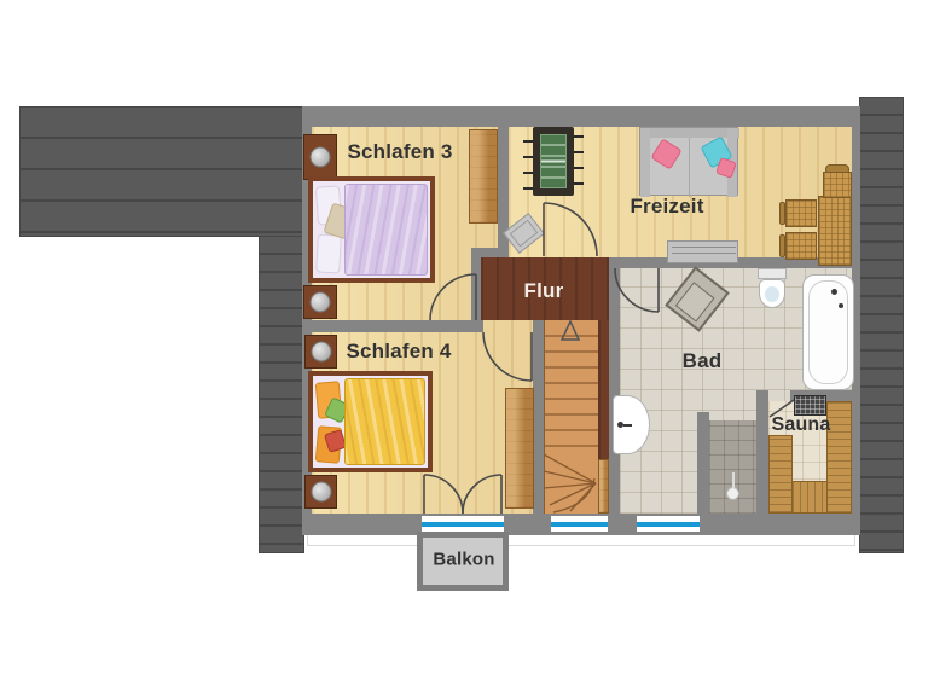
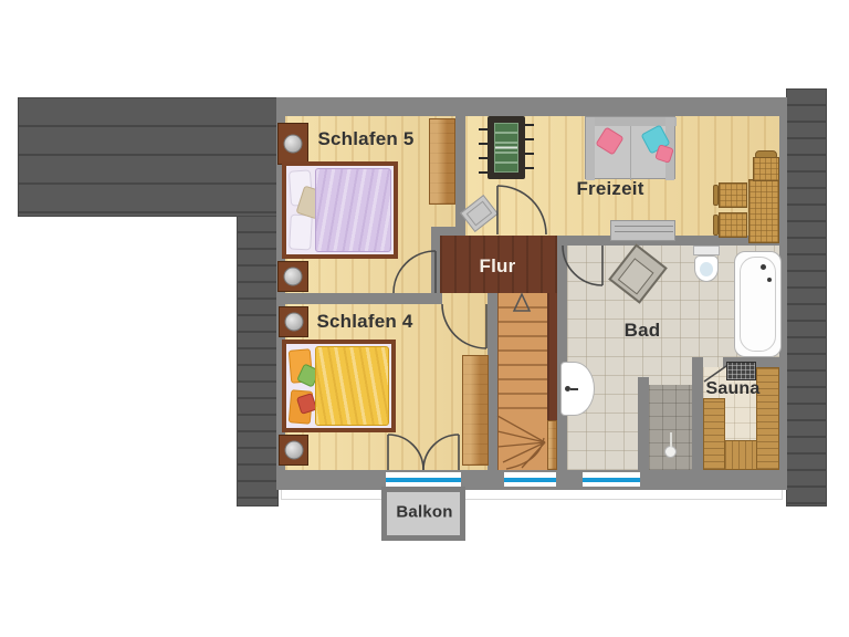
- Schlafen 3
+ Schlafen 5
  Freizeit
  Flur
  Schlafen 4
  Bad
  Sauna
  Balkon
